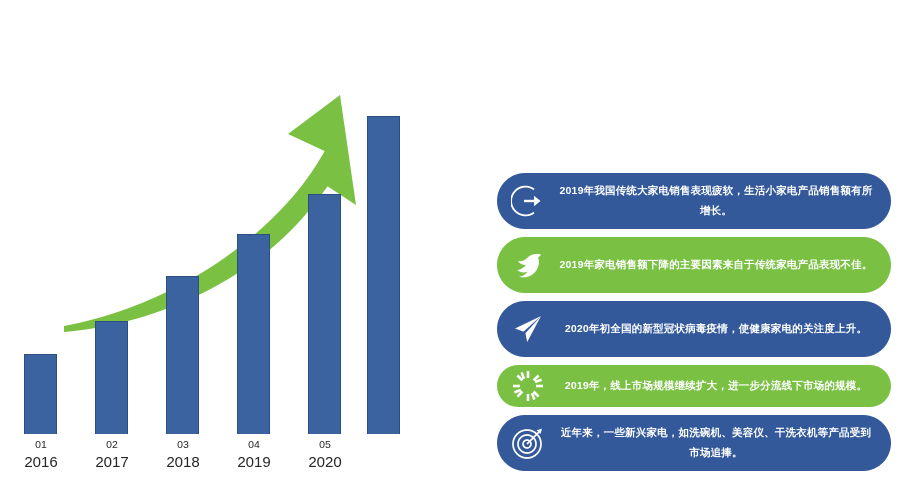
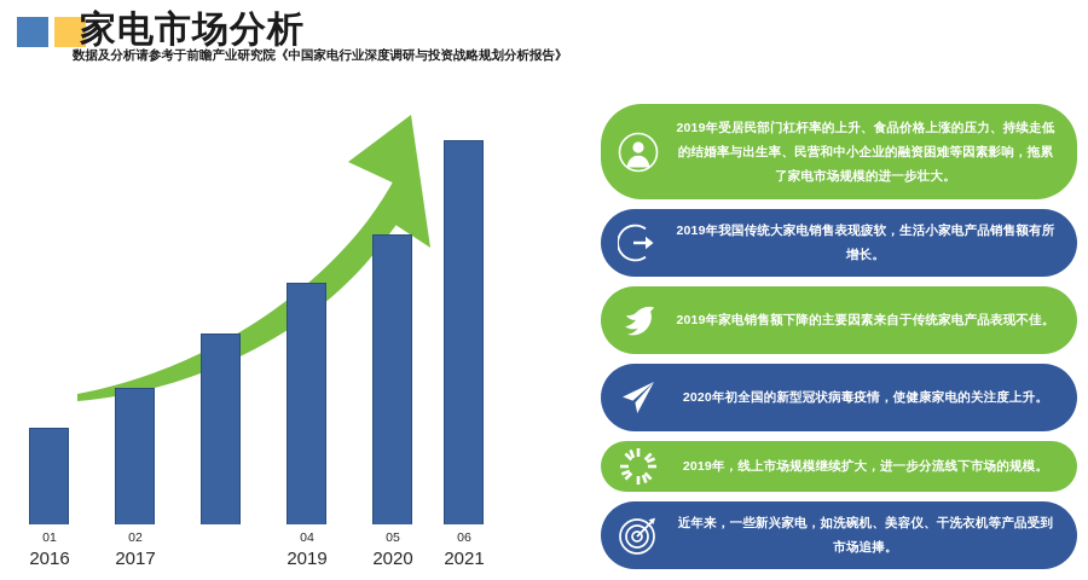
+ 家电市场分析
+ 数据及分析请参考于前瞻产业研究院《中国家电行业深度调研与投资战略规划分析报告》
  01
  2016
  02
  2017
- 03
- 2018
  04
  2019
  05
  2020
+ 06
+ 2021
+ 2019年受居民部门杠杆率的上升、食品价格上涨的压力、持续走低的结婚率与出生率、民营和中小企业的融资困难等因素影响，拖累了家电市场规模的进一步壮大。
  2019年我国传统大家电销售表现疲软，生活小家电产品销售额有所增长。
  2019年家电销售额下降的主要因素来自于传统家电产品表现不佳。
  2020年初全国的新型冠状病毒疫情，使健康家电的关注度上升。
  2019年，线上市场规模继续扩大，进一步分流线下市场的规模。
  近年来，一些新兴家电，如洗碗机、美容仪、干洗衣机等产品受到市场追捧。
